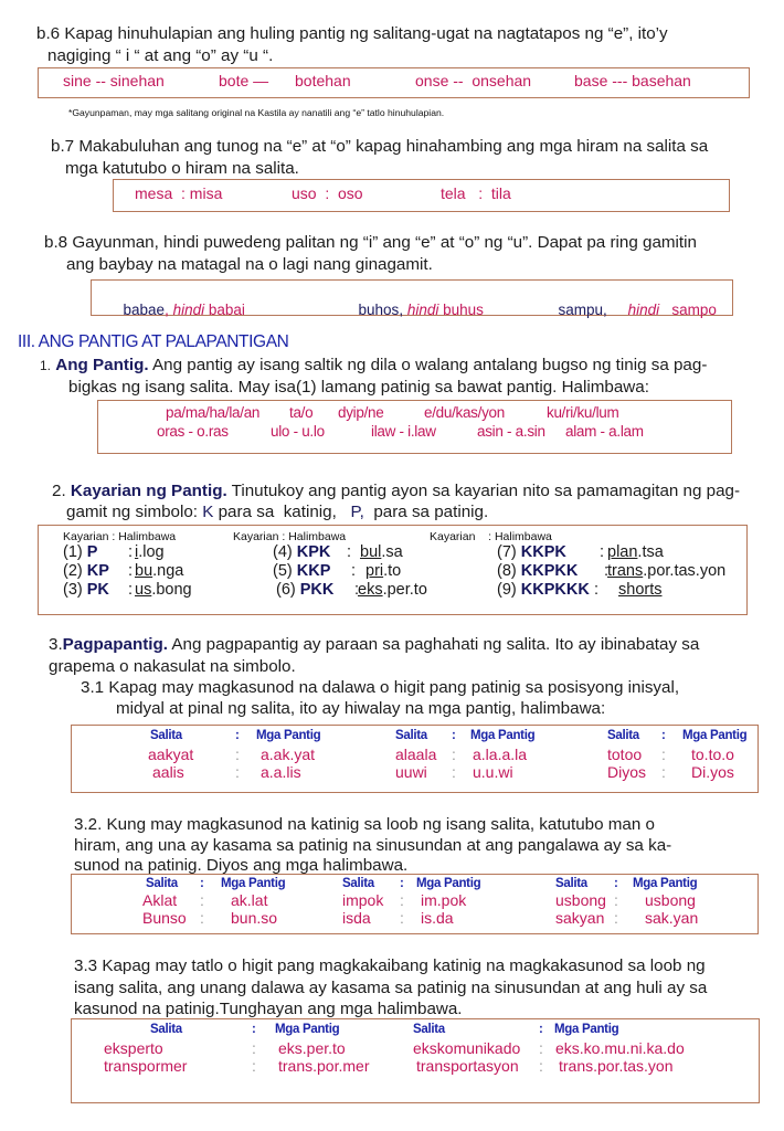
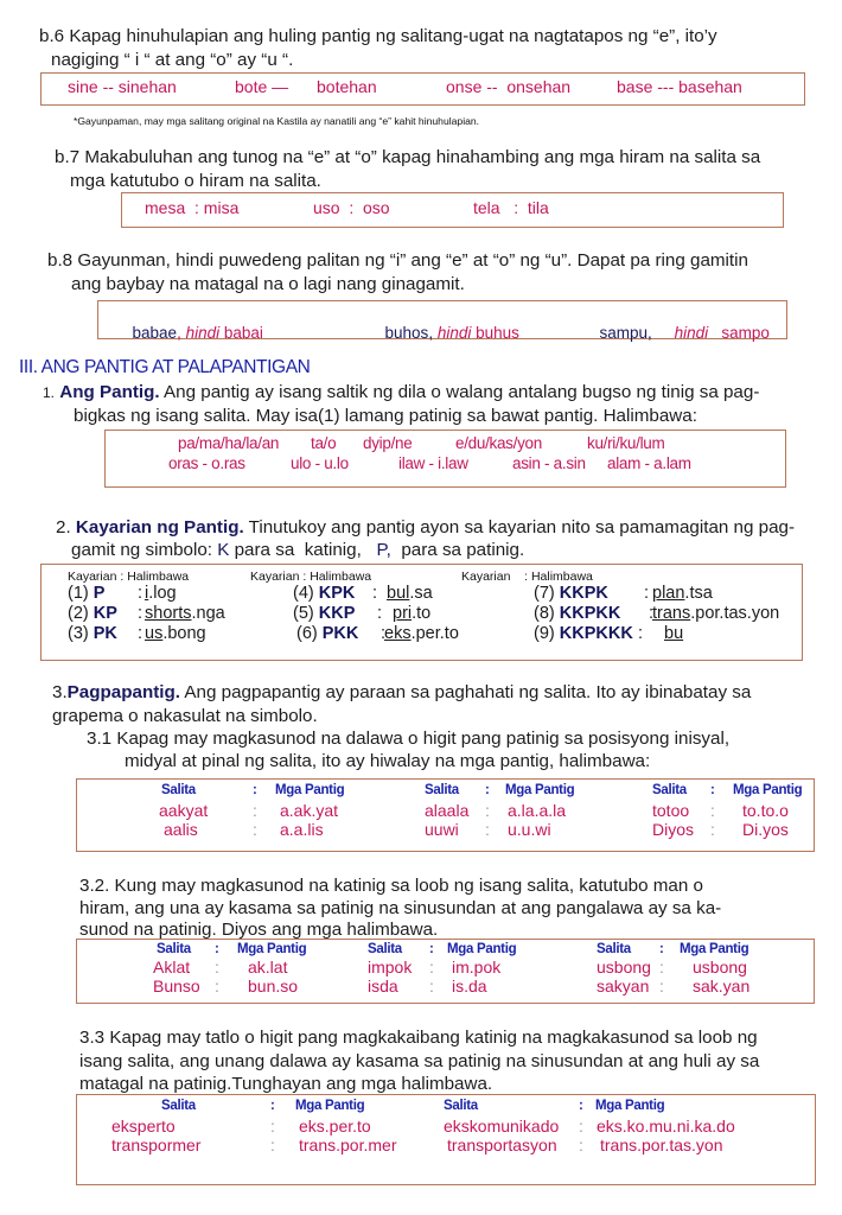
  b.6 Kapag hinuhulapian ang huling pantig ng salitang-ugat na nagtatapos ng “e”, ito’y
  nagiging “ i “ at ang “o” ay “u “.
  sine -- sinehan
  bote —
  botehan
  onse -- onsehan
  base --- basehan
- *Gayunpaman, may mga salitang original na Kastila ay nanatili ang “e” tatlo hinuhulapian.
+ *Gayunpaman, may mga salitang original na Kastila ay nanatili ang “e” kahit hinuhulapian.
  b.7 Makabuluhan ang tunog na “e” at “o” kapag hinahambing ang mga hiram na salita sa
  mga katutubo o hiram na salita.
  mesa : misa
  uso : oso
  tela : tila
  b.8 Gayunman, hindi puwedeng palitan ng “i” ang “e” at “o” ng “u”. Dapat pa ring gamitin
  ang baybay na matagal na o lagi nang ginagamit.
  babae, hindi babai
  buhos, hindi buhus
  sampu, hindi sampo
  III. ANG PANTIG AT PALAPANTIGAN
  1. Ang Pantig. Ang pantig ay isang saltik ng dila o walang antalang bugso ng tinig sa pag-
  bigkas ng isang salita. May isa(1) lamang patinig sa bawat pantig. Halimbawa:
  pa/ma/ha/la/an
  ta/o
  dyip/ne
  e/du/kas/yon
  ku/ri/ku/lum
  oras - o.ras
  ulo - u.lo
  ilaw - i.law
  asin - a.sin
  alam - a.lam
  2. Kayarian ng Pantig. Tinutukoy ang pantig ayon sa kayarian nito sa pamamagitan ng pag-
  gamit ng simbolo: K para sa katinig, P, para sa patinig.
  Kayarian : Halimbawa
  Kayarian : Halimbawa
  Kayarian : Halimbawa
  (1) P
  :
  i.log
  (2) KP
  :
- bu.nga
+ shorts.nga
  (3) PK
  :
  us.bong
  (4) KPK
  :
  bul.sa
  (5) KKP
  :
  pri.to
  (6) PKK
  :
  eks.per.to
  (7) KKPK
  :
  plan.tsa
  (8) KKPKK
  :
  trans.por.tas.yon
  (9) KKPKKK
  :
- shorts
+ bu
  3.Pagpapantig. Ang pagpapantig ay paraan sa paghahati ng salita. Ito ay ibinabatay sa
  grapema o nakasulat na simbolo.
  3.1 Kapag may magkasunod na dalawa o higit pang patinig sa posisyong inisyal,
  midyal at pinal ng salita, ito ay hiwalay na mga pantig, halimbawa:
  Salita
  :
  Mga Pantig
  aakyat
  :
  a.ak.yat
  aalis
  :
  a.a.lis
  Salita
  :
  Mga Pantig
  alaala
  :
  a.la.a.la
  uuwi
  :
  u.u.wi
  Salita
  :
  Mga Pantig
  totoo
  :
  to.to.o
  Diyos
  :
  Di.yos
  3.2. Kung may magkasunod na katinig sa loob ng isang salita, katutubo man o
  hiram, ang una ay kasama sa patinig na sinusundan at ang pangalawa ay sa ka-
  sunod na patinig. Diyos ang mga halimbawa.
  Salita
  :
  Mga Pantig
  Aklat
  :
  ak.lat
  Bunso
  :
  bun.so
  Salita
  :
  Mga Pantig
  impok
  :
  im.pok
  isda
  :
  is.da
  Salita
  :
  Mga Pantig
  usbong
  :
  usbong
  sakyan
  :
  sak.yan
  3.3 Kapag may tatlo o higit pang magkakaibang katinig na magkakasunod sa loob ng
  isang salita, ang unang dalawa ay kasama sa patinig na sinusundan at ang huli ay sa
- kasunod na patinig.Tunghayan ang mga halimbawa.
+ matagal na patinig.Tunghayan ang mga halimbawa.
  Salita
  :
  Mga Pantig
  eksperto
  :
  eks.per.to
  transpormer
  :
  trans.por.mer
  Salita
  :
  Mga Pantig
  ekskomunikado
  :
  eks.ko.mu.ni.ka.do
  transportasyon
  :
  trans.por.tas.yon
